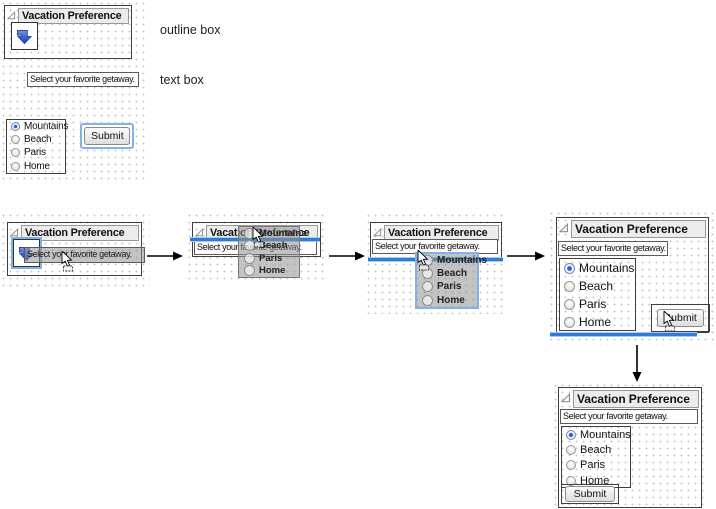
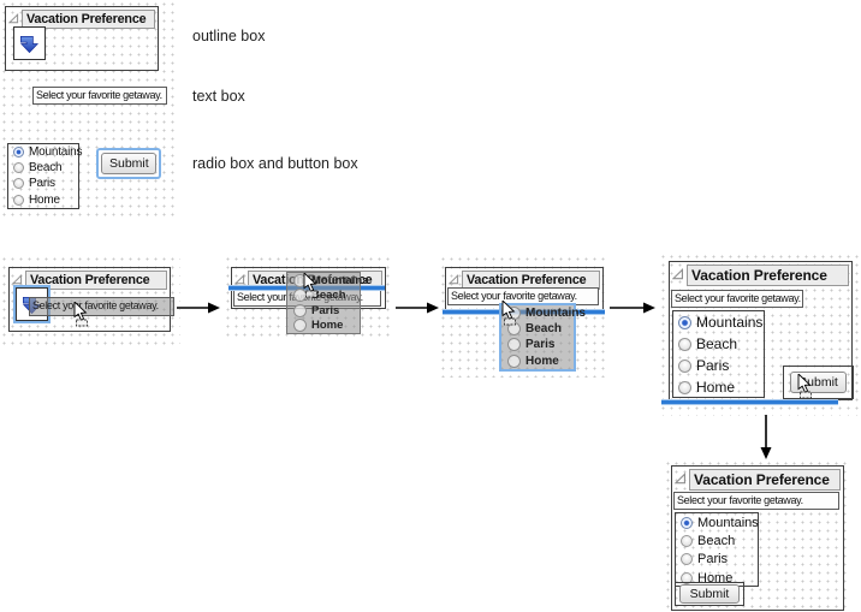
  Vacation Preference
  outline box
  Select your favorite getaway.
  text box
  Mountains
  Beach
  Paris
  Home
  Submit
+ radio box and button box
  Vacation Preference
  Select yor favorite getaway.
  Vacationreference
  Select your favorite getaway.
  Mountains
  Beach
  Paris
  Home
  Vacation Preference
  Select your favorite getaway.
  Mountains
  Beach
  Paris
  Home
  Vacation Preference
  Select your favorite getaway.
  Mountains
  Beach
  Paris
  Home
  ubmit
  Vacation Preference
  Select your favorite getaway.
  Mountains
  Beach
  Paris
  Home
  Submit
